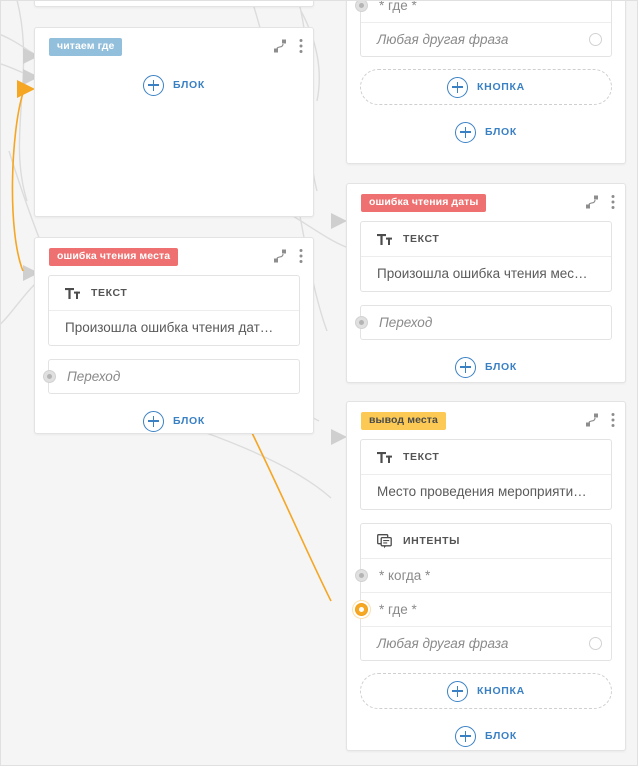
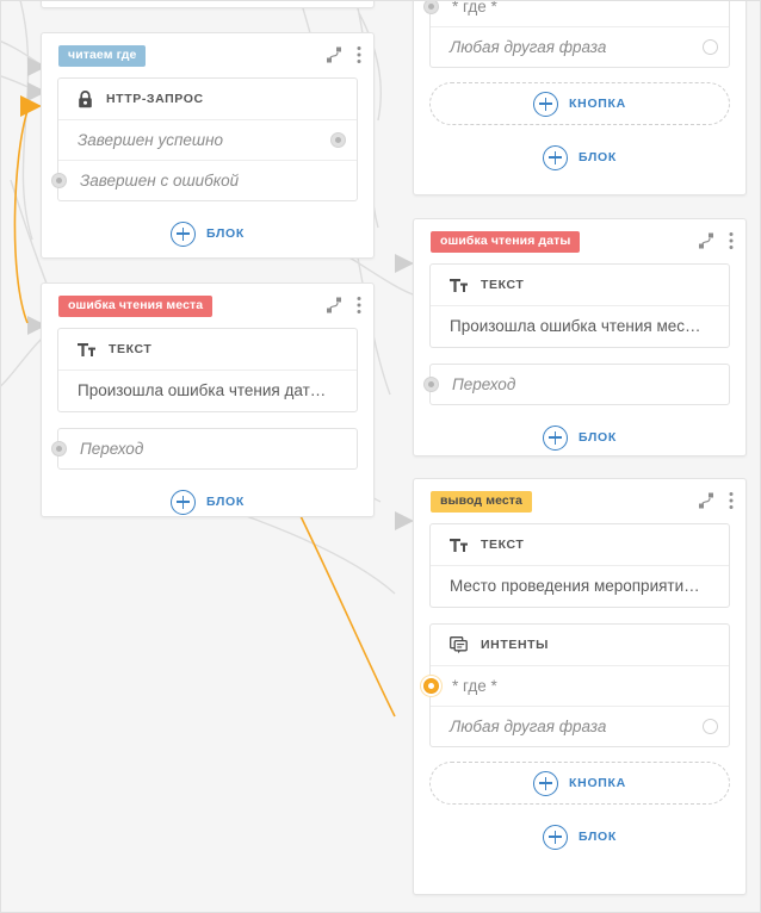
  читаем где
+ HTTP-ЗАПРОС
+ Завершен успешно
+ Завершен с ошибкой
  БЛОК
  ошибка чтения места
  ТЕКСТ
  Произошла ошибка чтения дат…
  Переход
  БЛОК
  * где *
  Любая другая фраза
  КНОПКА
  БЛОК
  ошибка чтения даты
  ТЕКСТ
  Произошла ошибка чтения мес…
  Переход
  БЛОК
  вывод места
  ТЕКСТ
  Место проведения мероприяти…
  ИНТЕНТЫ
- * когда *
  * где *
  Любая другая фраза
  КНОПКА
  БЛОК
